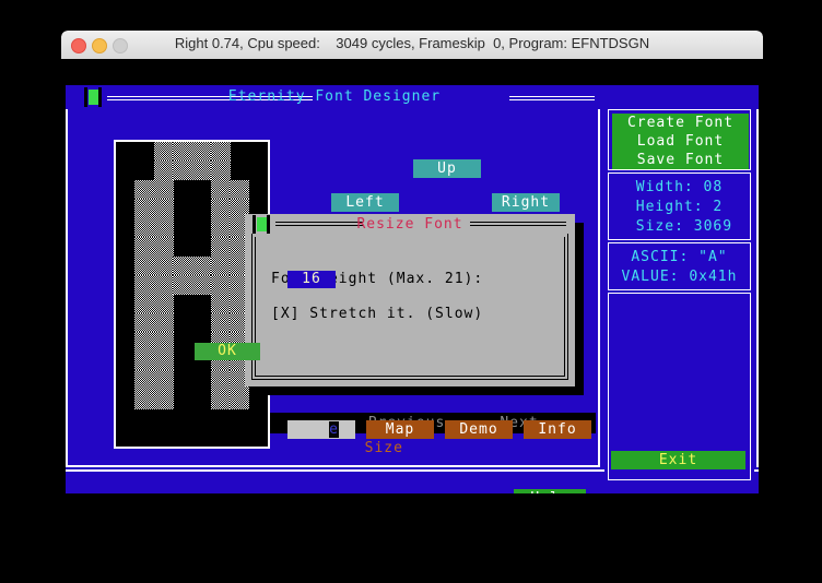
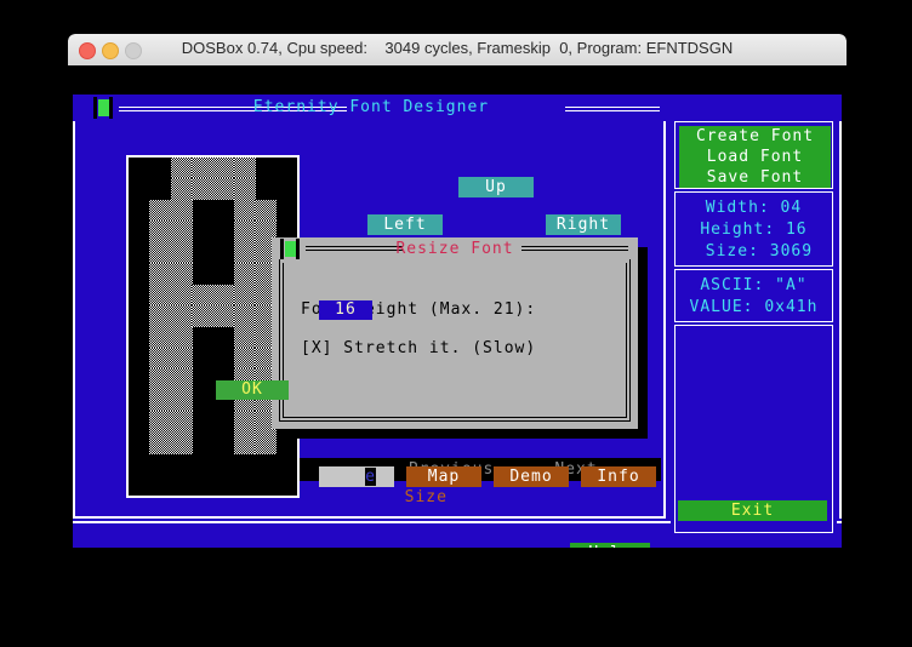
- Right 0.74, Cpu speed: 3049 cycles, Frameskip 0, Program: EFNTDSGN
+ DOSBox 0.74, Cpu speed: 3049 cycles, Frameskip 0, Program: EFNTDSGN
  Eternity Font Designer
  Up
  Left
  Right
  Size
  e
  Map
  Demo
  Info
  Create Font
  Load Font
  Save Font
- Width: 08
+ Width: 04
- Height: 2
+ Height: 16
  Size: 3069
  ASCII: "A"
  VALUE: 0x41h
  Exit
  Resize Font
  Foight (Max. 21):
  16
  [X] Stretch it. (Slow)
  OK
